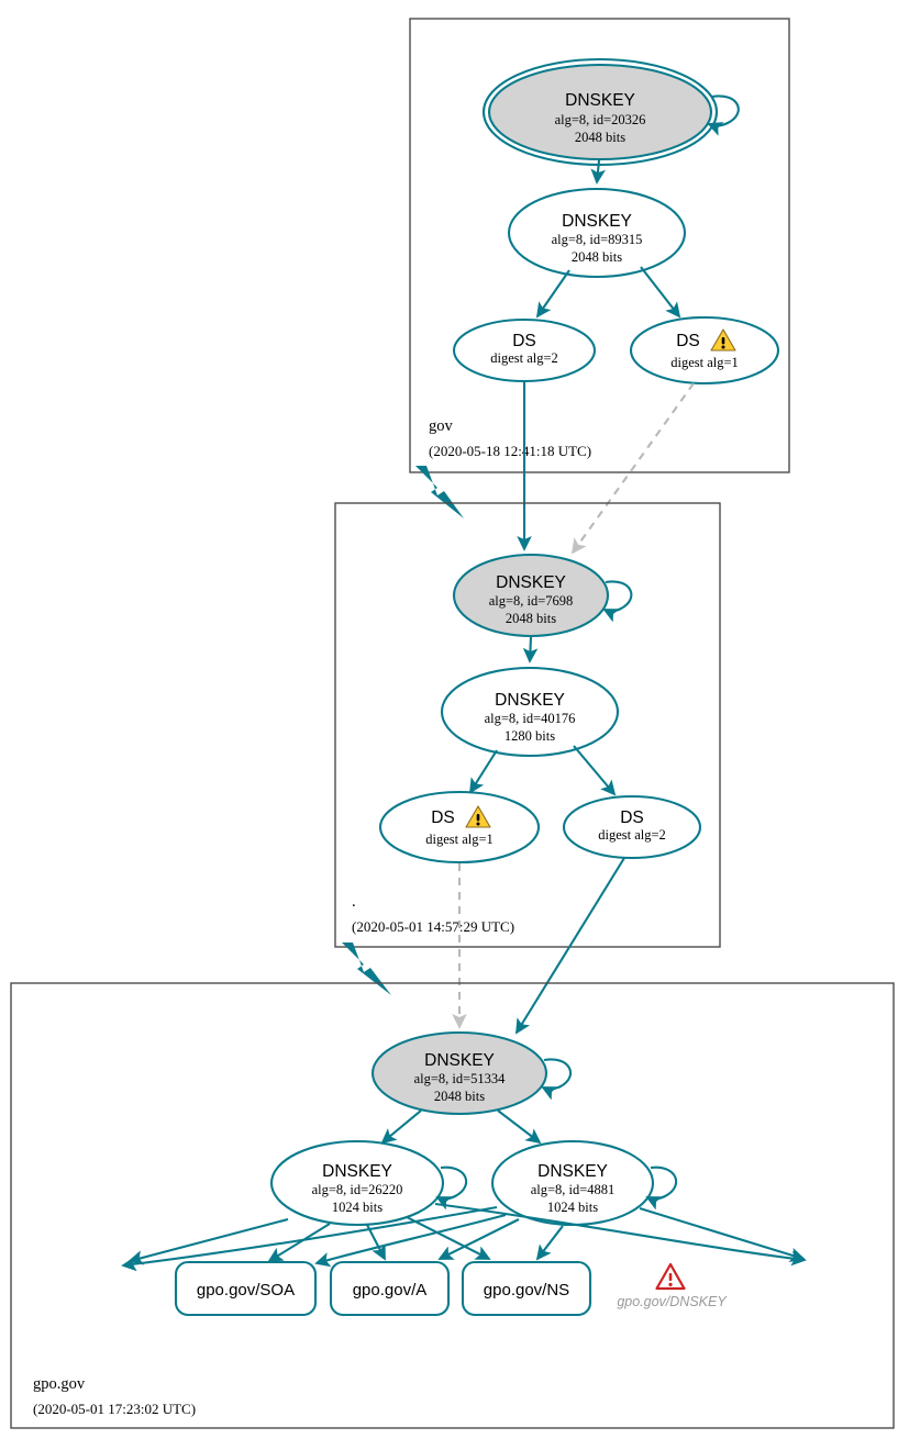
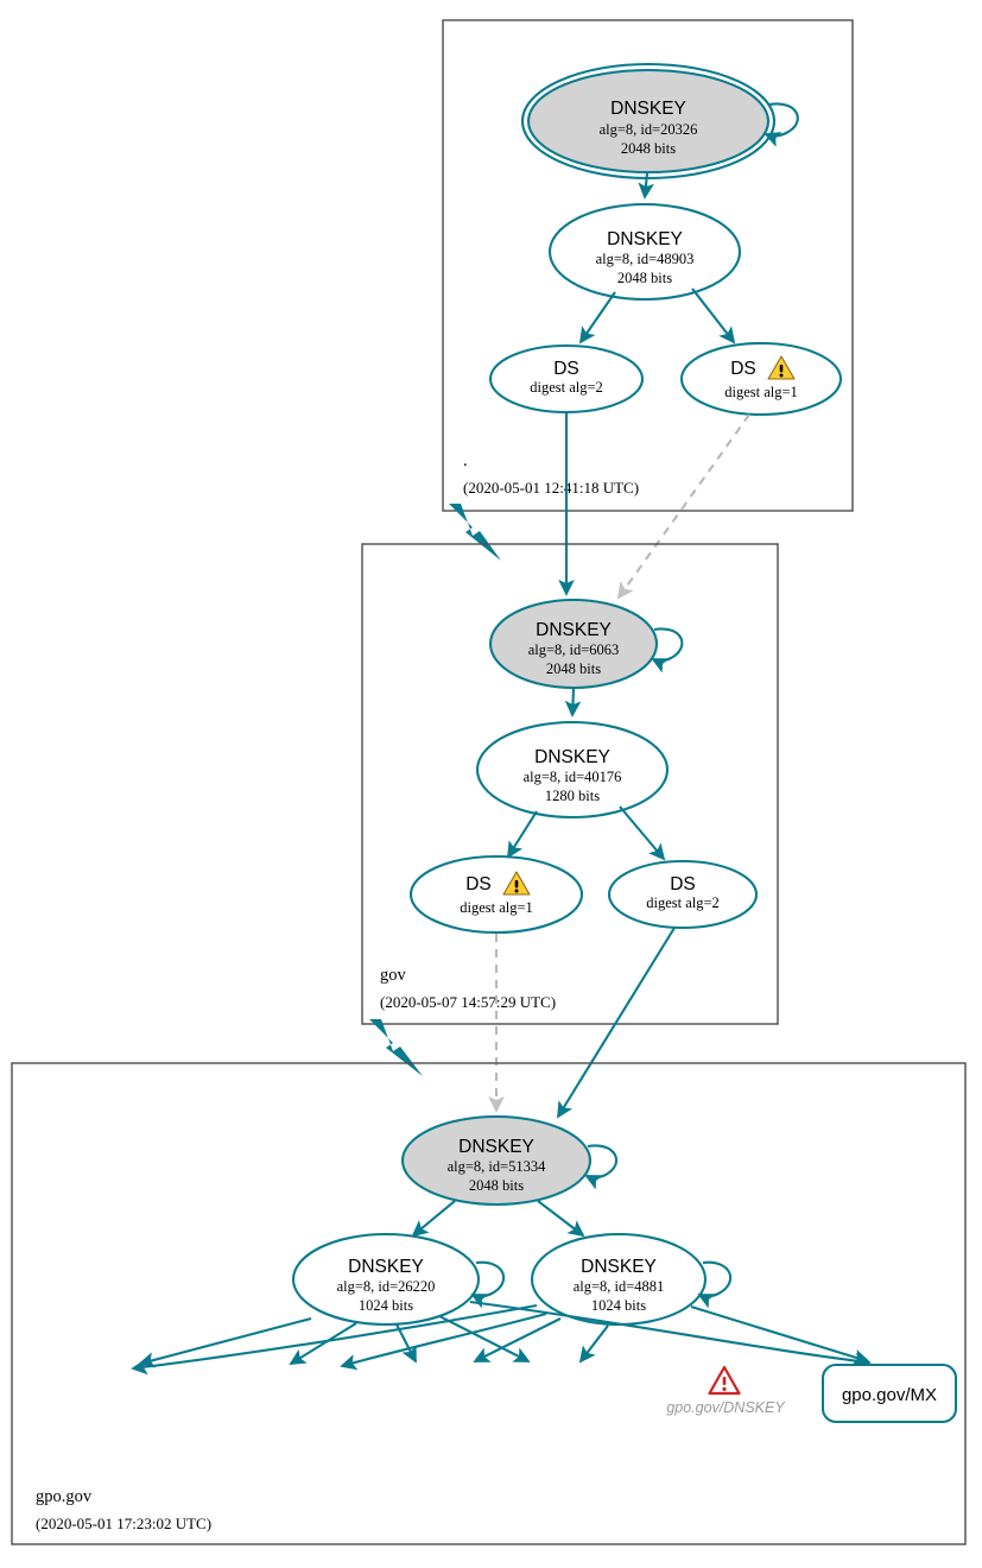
  DNSKEY
  alg=8, id=20326
  2048 bits
  DNSKEY
- alg=8, id=89315
+ alg=8, id=48903
  2048 bits
  DS
  digest alg=2
  DS
  digest alg=1
- gov
+ .
- (2020-05-18 12:41:18 UTC)
+ (2020-05-01 12:41:18 UTC)
  DNSKEY
- alg=8, id=7698
+ alg=8, id=6063
  2048 bits
  DNSKEY
  alg=8, id=40176
  1280 bits
  DS
  digest alg=1
  DS
  digest alg=2
- .
+ gov
- (2020-05-01 14:57:29 UTC)
+ (2020-05-07 14:57:29 UTC)
  DNSKEY
  alg=8, id=51334
  2048 bits
  DNSKEY
  alg=8, id=26220
  1024 bits
  DNSKEY
  alg=8, id=4881
  1024 bits
- gpo.gov/SOA
- gpo.gov/A
- gpo.gov/NS
  gpo.gov/DNSKEY
+ gpo.gov/MX
  gpo.gov
  (2020-05-01 17:23:02 UTC)
